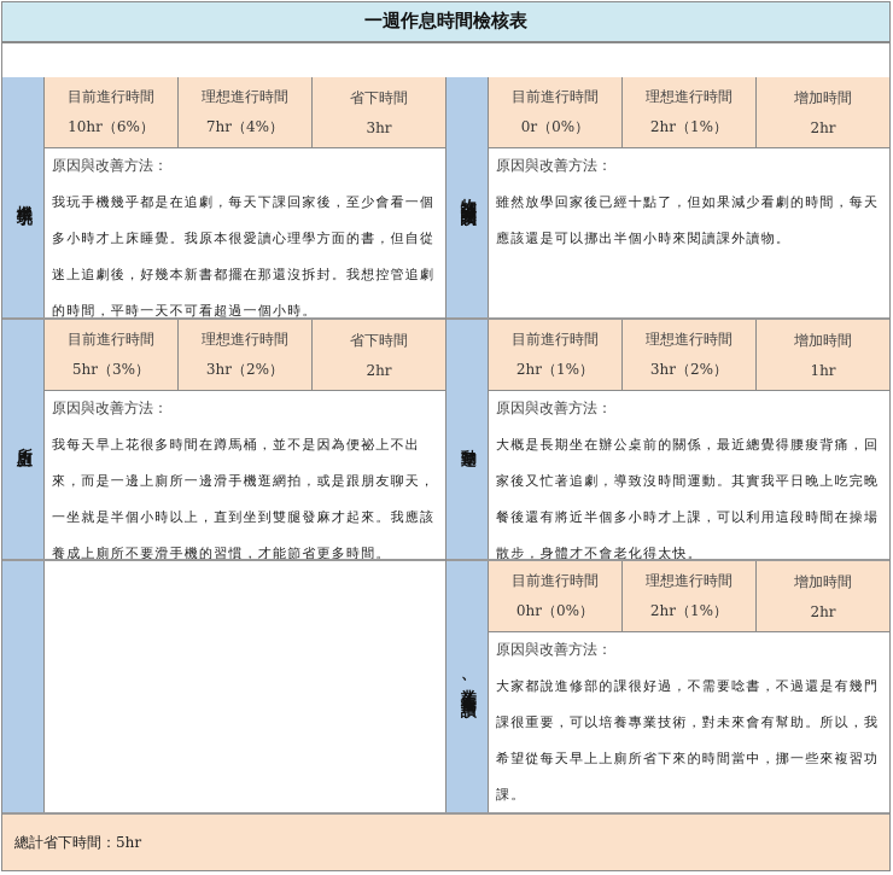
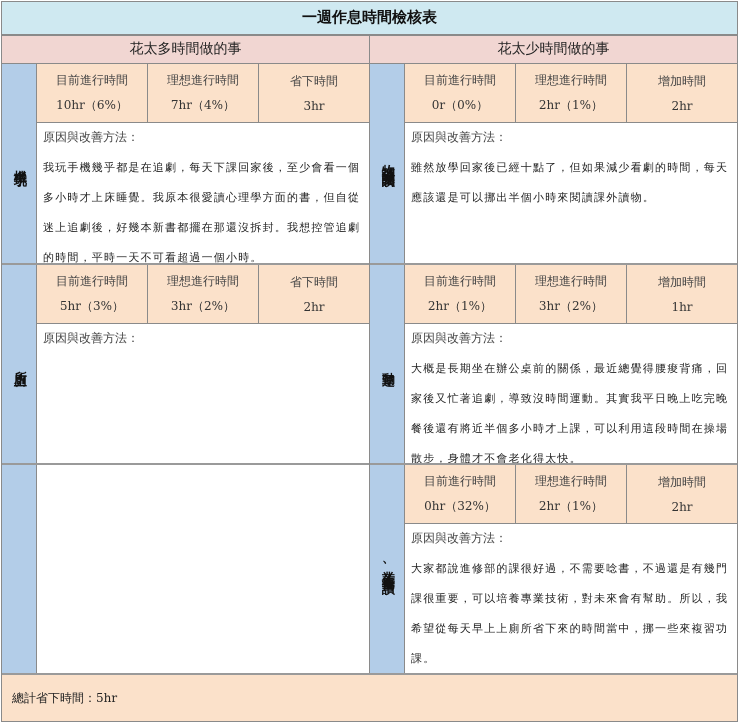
  一週作息時間檢核表
+ 花太多時間做的事
+ 花太少時間做的事
  目前進行時間
  10hr（6%）
  理想進行時間
  7hr（4%）
  省下時間
  3hr
  原因與改善方法：
  我玩手機幾乎都是在追劇，每天下課回家後，至少會看一個多小時才上床睡覺。我原本很愛讀心理學方面的書，但自從迷上追劇後，好幾本新書都擺在那還沒拆封。我想控管追劇的時間，平時一天不可看超過一個小時。
  目前進行時間
  0r（0%）
  理想進行時間
  2hr（1%）
  增加時間
  2hr
  原因與改善方法：
  雖然放學回家後已經十點了，但如果減少看劇的時間，每天應該還是可以挪出半個小時來閱讀課外讀物。
  目前進行時間
  5hr（3%）
  理想進行時間
  3hr（2%）
  省下時間
  2hr
  原因與改善方法：
- 我每天早上花很多時間在蹲馬桶，並不是因為便祕上不出來，而是一邊上廁所一邊滑手機逛網拍，或是跟朋友聊天，一坐就是半個小時以上，直到坐到雙腿發麻才起來。我應該養成上廁所不要滑手機的習慣，才能節省更多時間。
  目前進行時間
  2hr（1%）
  理想進行時間
  3hr（2%）
  增加時間
  1hr
  原因與改善方法：
  大概是長期坐在辦公桌前的關係，最近總覺得腰痠背痛，回家後又忙著追劇，導致沒時間運動。其實我平日晚上吃完晚餐後還有將近半個多小時才上課，可以利用這段時間在操場散步，身體才不會老化得太快。
  目前進行時間
- 0hr（0%）
+ 0hr（32%）
  理想進行時間
  2hr（1%）
  增加時間
  2hr
  原因與改善方法：
  大家都說進修部的課很好過，不需要唸書，不過還是有幾門課很重要，可以培養專業技術，對未來會有幫助。所以，我希望從每天早上上廁所省下來的時間當中，挪一些來複習功課。
  總計省下時間：5hr
